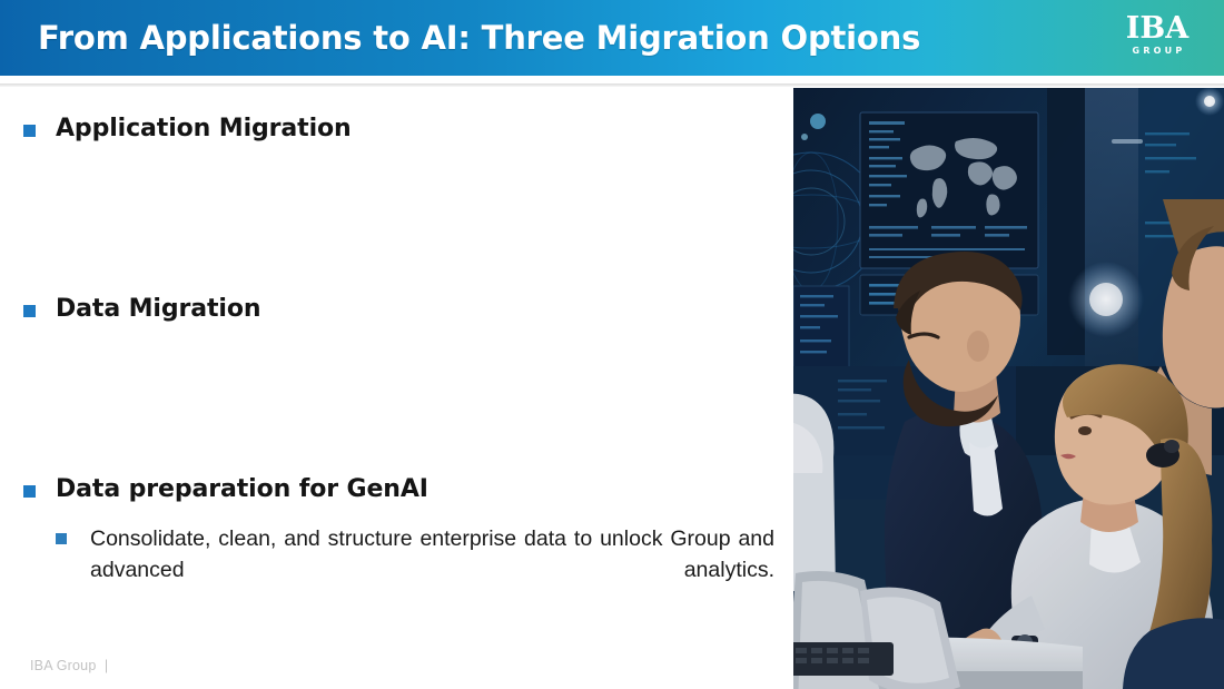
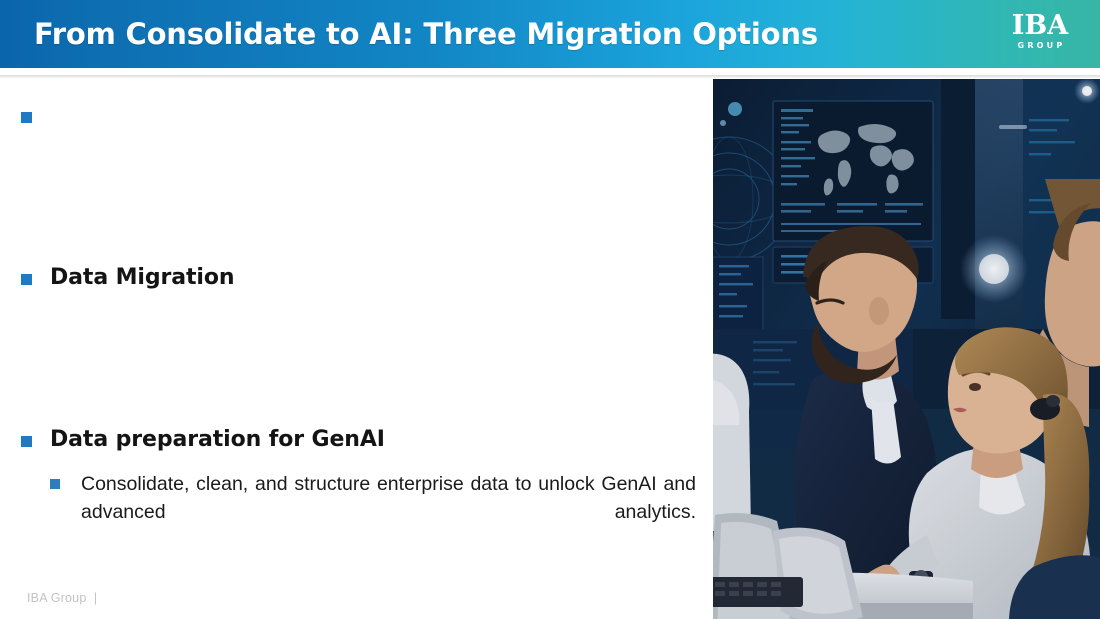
- From Applications to AI: Three Migration Options
+ From Consolidate to AI: Three Migration Options
  IBA
  GROUP
- Application Migration
  Data Migration
  Data preparation for GenAI
- Consolidate, clean, and structure enterprise data to unlock Group and advanced analytics.
+ Consolidate, clean, and structure enterprise data to unlock GenAI and advanced analytics.
  IBA Group |
